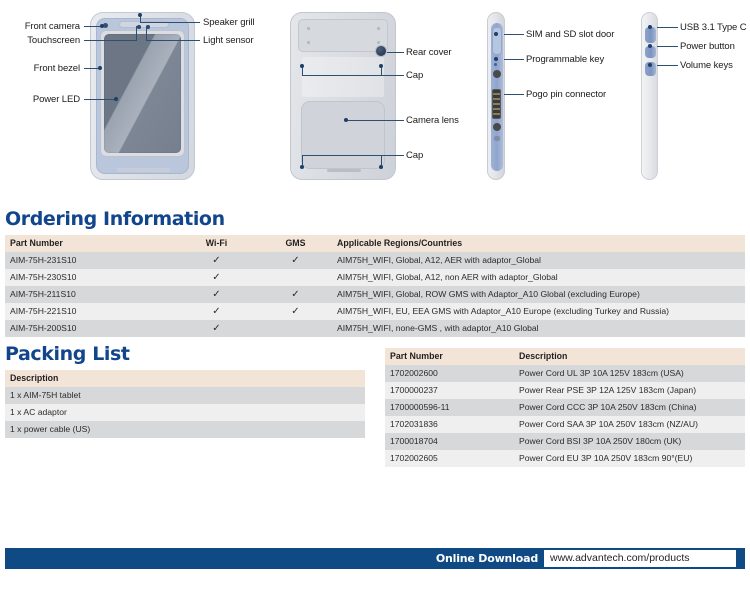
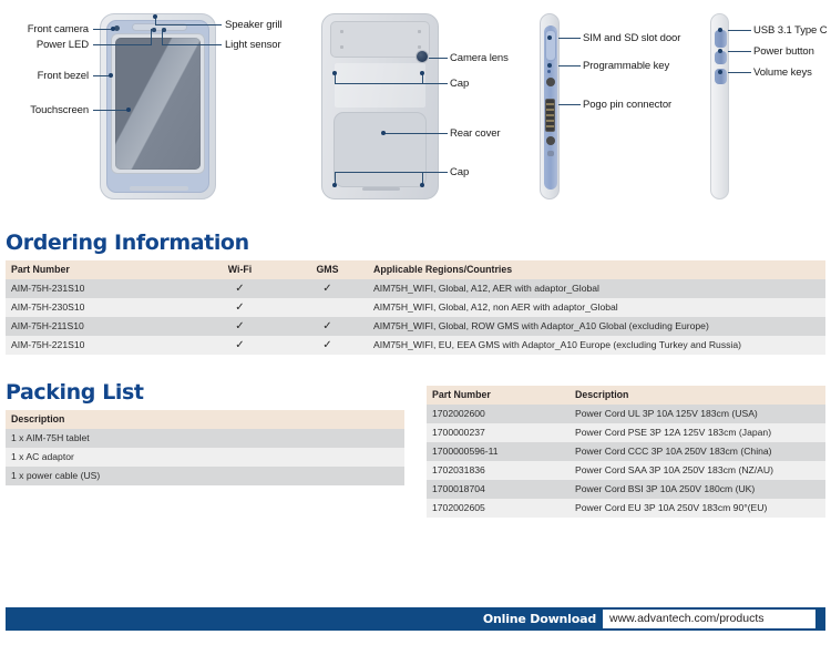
  Front camera
- Touchscreen
+ Power LED
  Front bezel
- Power LED
+ Touchscreen
  Speaker grill
  Light sensor
- Rear cover
+ Camera lens
  Cap
- Camera lens
+ Rear cover
  Cap
  SIM and SD slot door
  Programmable key
  Pogo pin connector
  USB 3.1 Type C
  Power button
  Volume keys
  Ordering Information
  Part Number	Wi-Fi	GMS	Applicable Regions/Countries
  AIM-75H-231S10	✓	✓	AIM75H_WIFI, Global, A12, AER with adaptor_Global
  AIM-75H-230S10	✓		AIM75H_WIFI, Global, A12, non AER with adaptor_Global
  AIM-75H-211S10	✓	✓	AIM75H_WIFI, Global, ROW GMS with Adaptor_A10 Global (excluding Europe)
  AIM-75H-221S10	✓	✓	AIM75H_WIFI, EU, EEA GMS with Adaptor_A10 Europe (excluding Turkey and Russia)
- AIM-75H-200S10	✓		AIM75H_WIFI, none-GMS , with adaptor_A10 Global
  Packing List
  Description
  1 x AIM-75H tablet
  1 x AC adaptor
  1 x power cable (US)
  Part Number	Description
  1702002600	Power Cord UL 3P 10A 125V 183cm (USA)
- 1700000237	Power Rear PSE 3P 12A 125V 183cm (Japan)
+ 1700000237	Power Cord PSE 3P 12A 125V 183cm (Japan)
  1700000596-11	Power Cord CCC 3P 10A 250V 183cm (China)
  1702031836	Power Cord SAA 3P 10A 250V 183cm (NZ/AU)
  1700018704	Power Cord BSI 3P 10A 250V 180cm (UK)
  1702002605	Power Cord EU 3P 10A 250V 183cm 90°(EU)
  Online Download
  www.advantech.com/products
